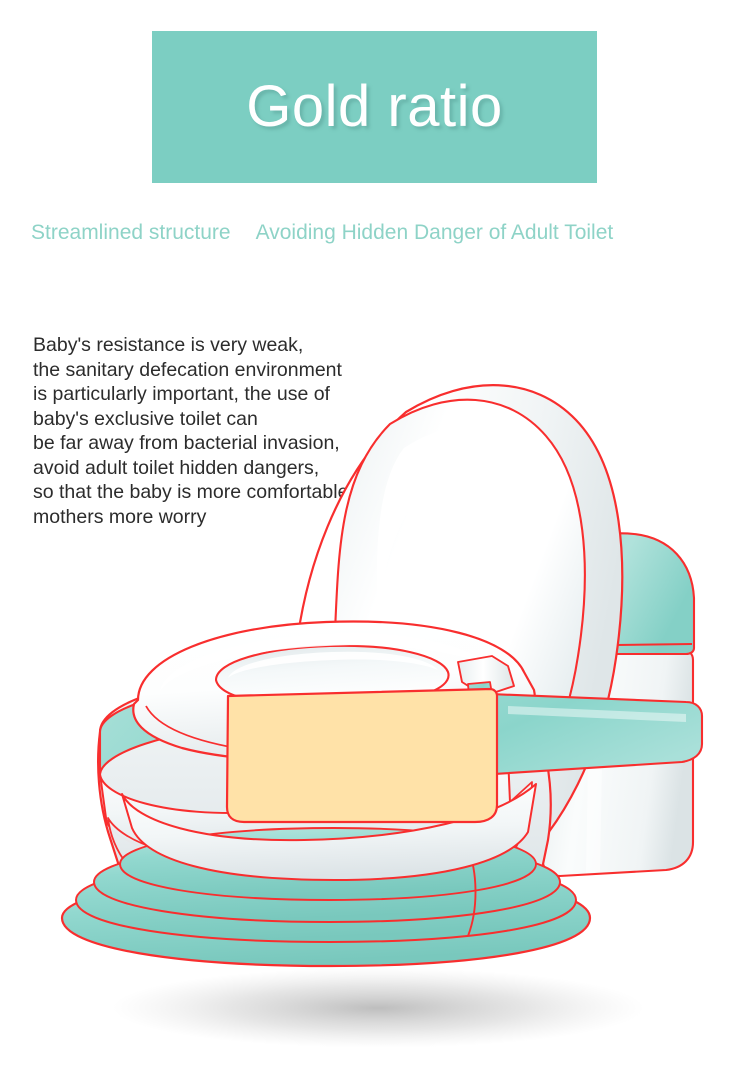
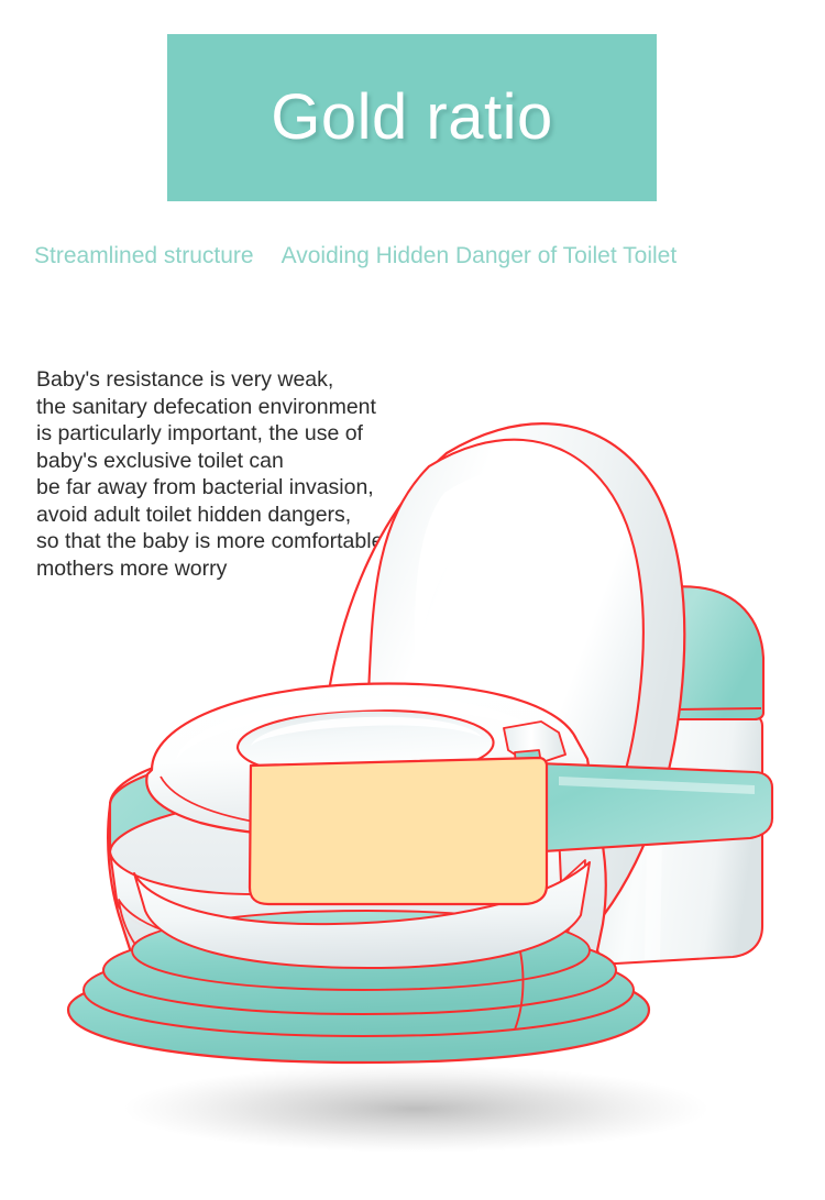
  Gold ratio
  Streamlined structure
- Avoiding Hidden Danger of Adult Toilet
+ Avoiding Hidden Danger of Toilet Toilet
  Baby's resistance is very weak,
  the sanitary defecation environment
  is particularly important, the use of
  baby's exclusive toilet can
  be far away from bacterial invasion,
  avoid adult toilet hidden dangers,
  so that the baby is more comfortabl
  mothers more worry
